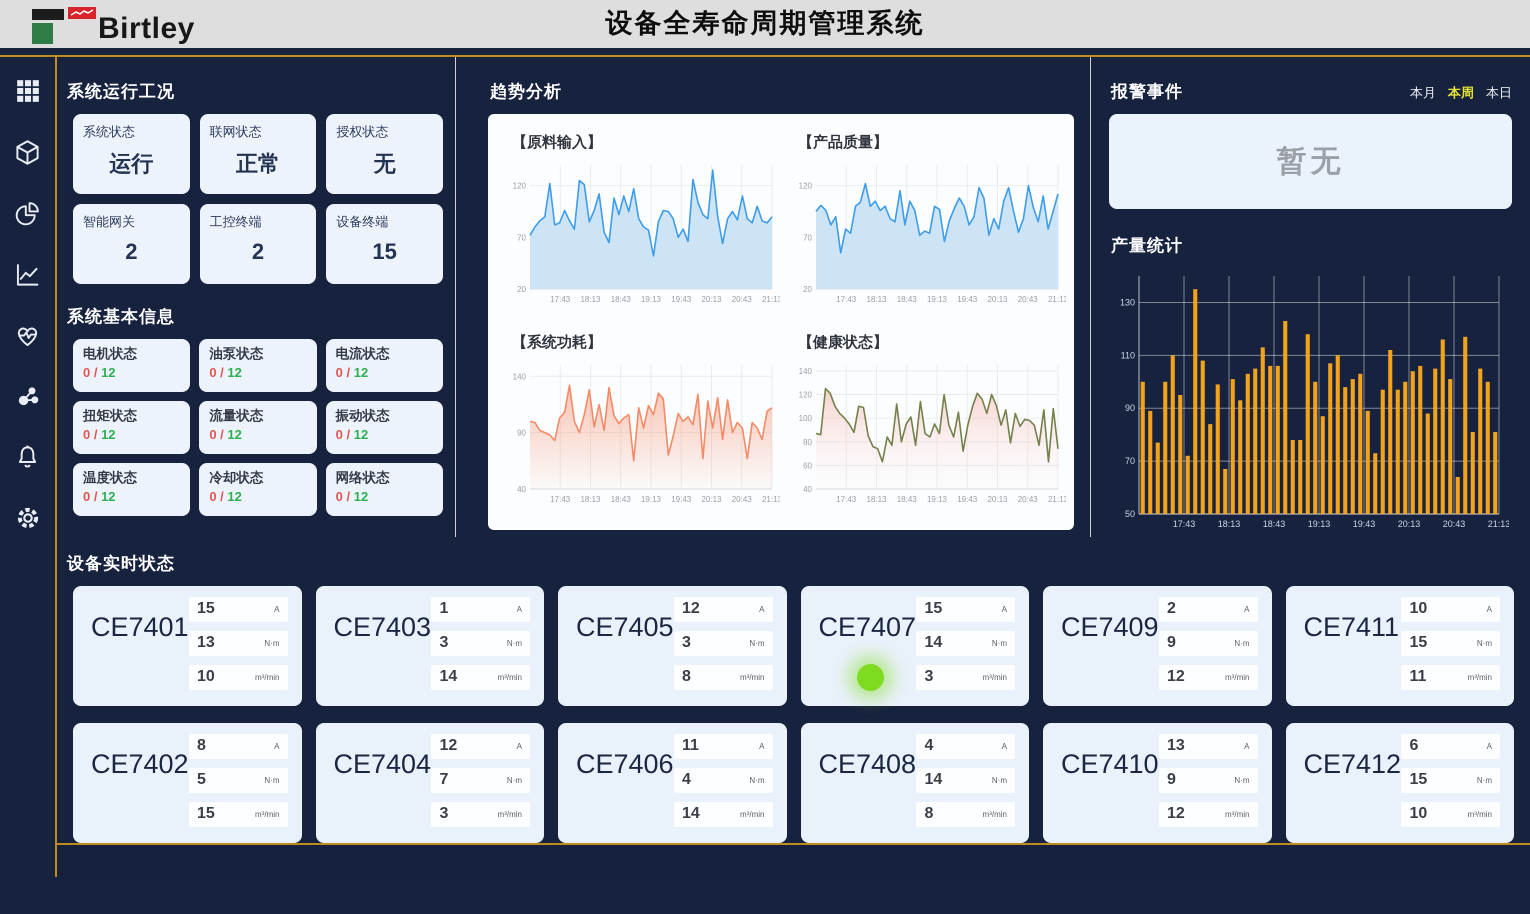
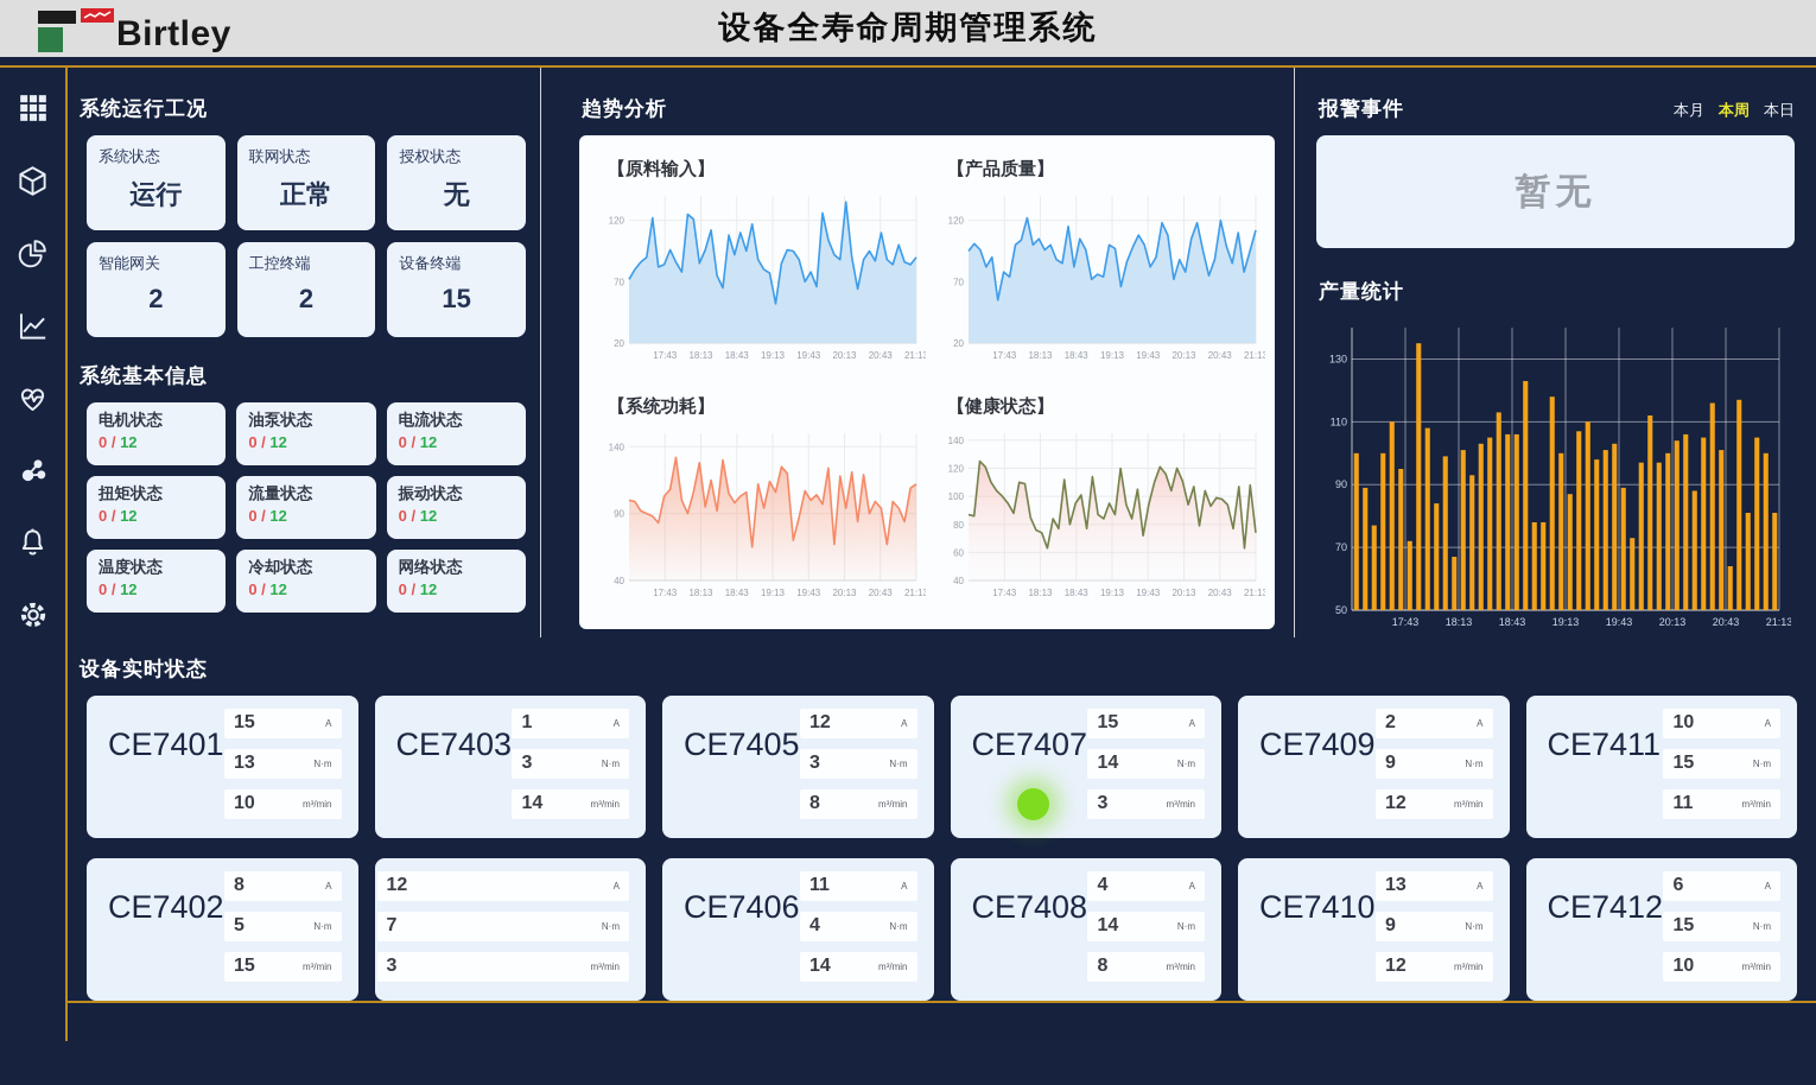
  Birtley
  设备全寿命周期管理系统
  系统运行工况
  系统状态
  运行
  联网状态
  正常
  授权状态
  无
  智能网关
  2
  工控终端
  2
  设备终端
  15
  系统基本信息
  电机状态
  0 / 12
  油泵状态
  0 / 12
  电流状态
  0 / 12
  扭矩状态
  0 / 12
  流量状态
  0 / 12
  振动状态
  0 / 12
  温度状态
  0 / 12
  冷却状态
  0 / 12
  网络状态
  0 / 12
  趋势分析
  【原料输入】
  17:43
  18:13
  18:43
  19:13
  19:43
  20:13
  20:43
  21:13
  120
  70
  20
  【产品质量】
  17:43
  18:13
  18:43
  19:13
  19:43
  20:13
  20:43
  21:13
  120
  70
  20
  【系统功耗】
  17:43
  18:13
  18:43
  19:13
  19:43
  20:13
  20:43
  21:13
  140
  90
  40
  【健康状态】
  17:43
  18:13
  18:43
  19:13
  19:43
  20:13
  20:43
  21:13
  140
  120
  100
  80
  60
  40
  报警事件
  本月
  本周
  本日
  暂无
  产量统计
  17:43
  18:13
  18:43
  19:13
  19:43
  20:13
  20:43
  21:13
  50
  70
  90
  110
  130
  设备实时状态
  CE7401
  15
  A
  13
  N·m
  10
  m³/min
  CE7403
  1
  A
  3
  N·m
  14
  m³/min
  CE7405
  12
  A
  3
  N·m
  8
  m³/min
  CE7407
  15
  A
  14
  N·m
  3
  m³/min
  CE7409
  2
  A
  9
  N·m
  12
  m³/min
  CE7411
  10
  A
  15
  N·m
  11
  m³/min
  CE7402
  8
  A
  5
  N·m
  15
  m³/min
- CE7404
  12
  A
  7
  N·m
  3
  m³/min
  CE7406
  11
  A
  4
  N·m
  14
  m³/min
  CE7408
  4
  A
  14
  N·m
  8
  m³/min
  CE7410
  13
  A
  9
  N·m
  12
  m³/min
  CE7412
  6
  A
  15
  N·m
  10
  m³/min
